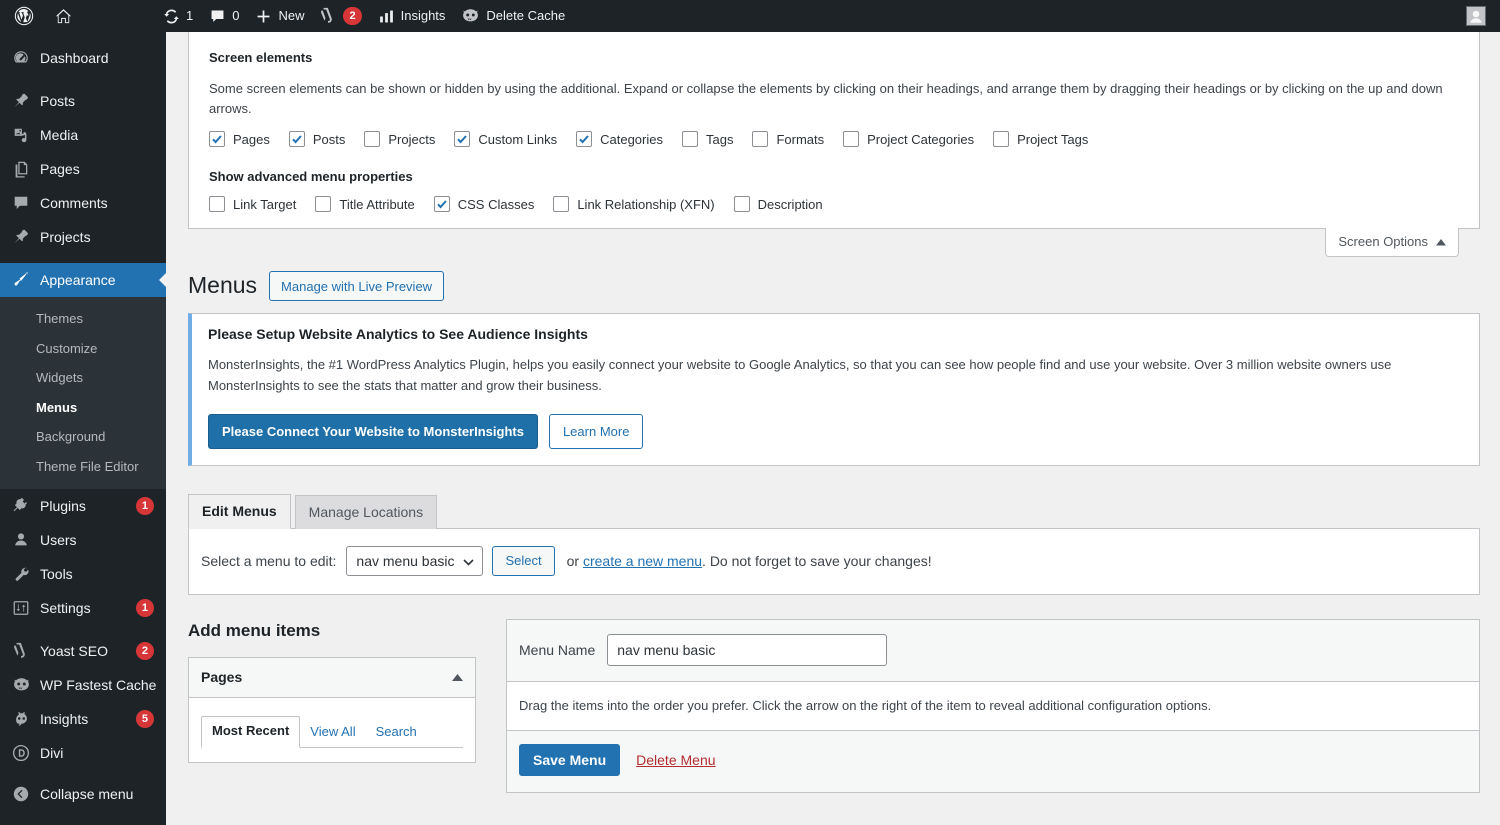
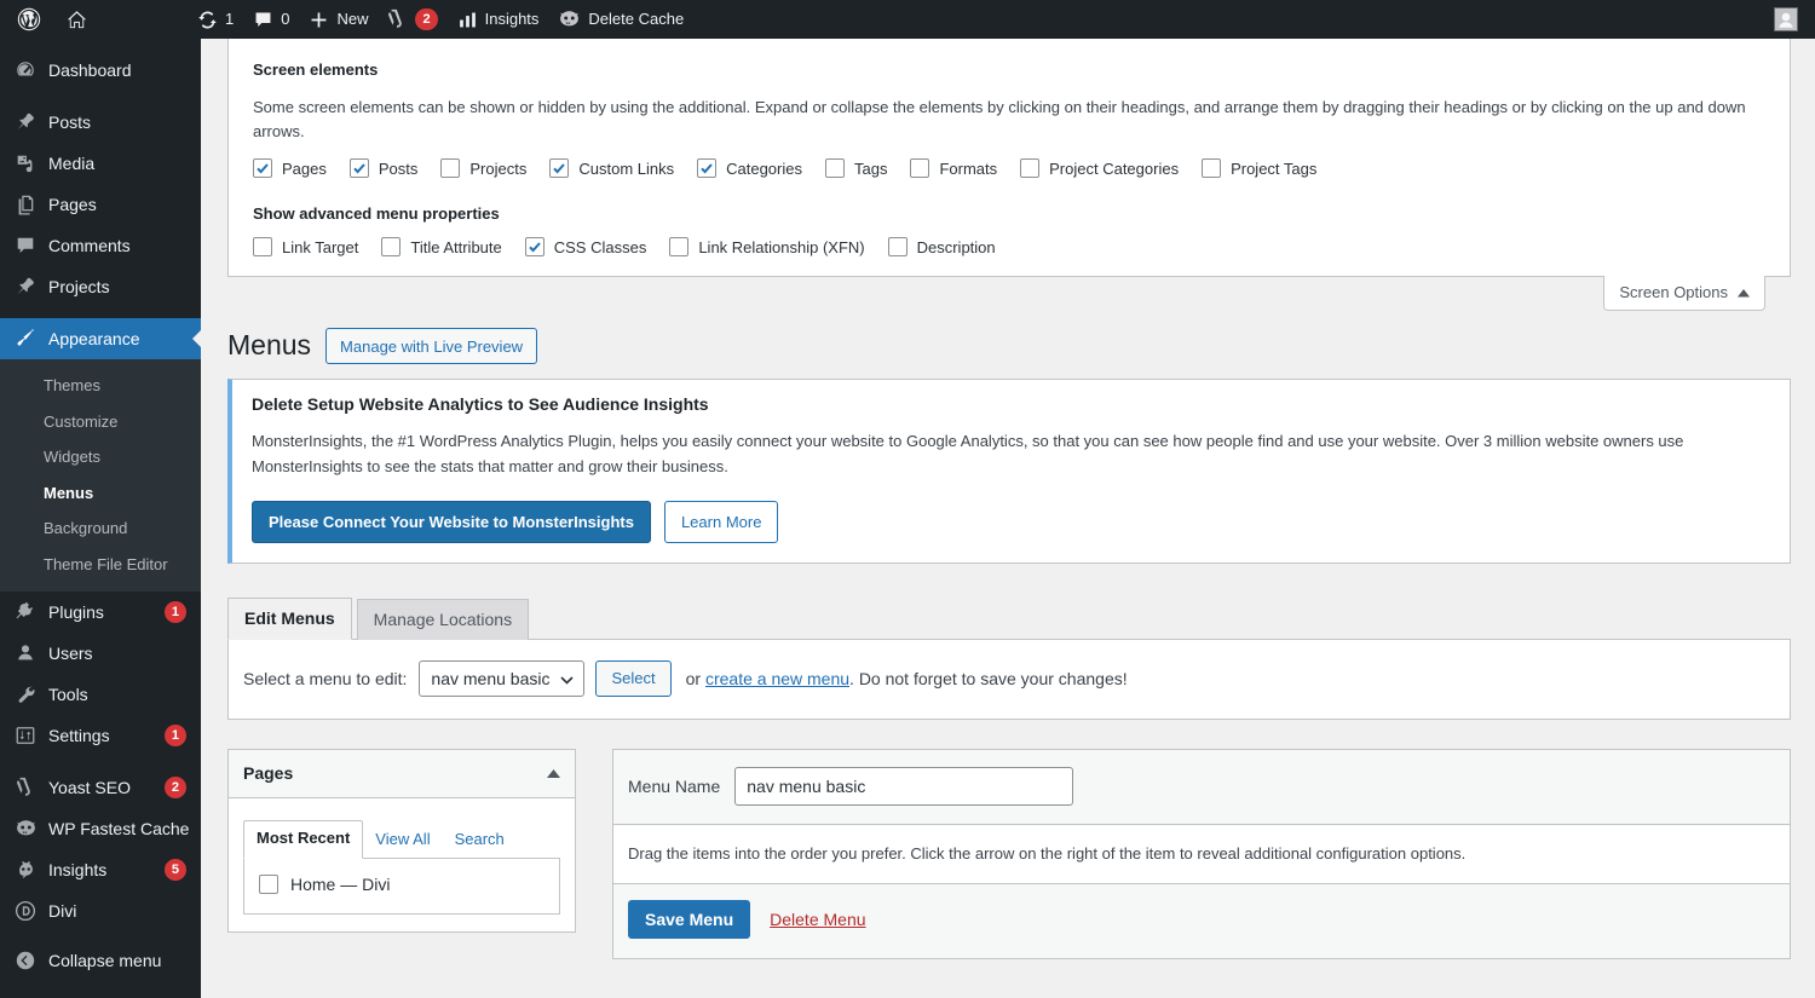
  1
  0
  New
  2
  Insights
  Delete Cache
  Dashboard
  Posts
  Media
  Pages
  Comments
  Projects
  Appearance
  Themes
  Customize
  Widgets
  Menus
  Background
  Theme File Editor
  Plugins
  1
  Users
  Tools
  Settings
  1
  Yoast SEO
  2
  WP Fastest Cache
  Insights
  5
  Divi
  Collapse menu
  Screen elements
  Some screen elements can be shown or hidden by using the additional. Expand or collapse the elements by clicking on their headings, and arrange them by dragging their headings or by clicking on the up and down arrows.
  Pages
  Posts
  Projects
  Custom Links
  Categories
  Tags
  Formats
  Project Categories
  Project Tags
  Show advanced menu properties
  Link Target
  Title Attribute
  CSS Classes
  Link Relationship (XFN)
  Description
  Screen Options
  Menus
  Manage with Live Preview
- Please Setup Website Analytics to See Audience Insights
+ Delete Setup Website Analytics to See Audience Insights
  MonsterInsights, the #1 WordPress Analytics Plugin, helps you easily connect your website to Google Analytics, so that you can see how people find and use your website. Over 3 million website owners use MonsterInsights to see the stats that matter and grow their business.
  Please Connect Your Website to MonsterInsights
  Learn More
  Edit Menus
  Manage Locations
  Select a menu to edit:
  nav menu basic
  Select
  or create a new menu. Do not forget to save your changes!
- Add menu items
  Pages
  Most Recent
  View All
  Search
+ Home — Divi
  Menu Name
  nav menu basic
  Drag the items into the order you prefer. Click the arrow on the right of the item to reveal additional configuration options.
  Save Menu
  Delete Menu
